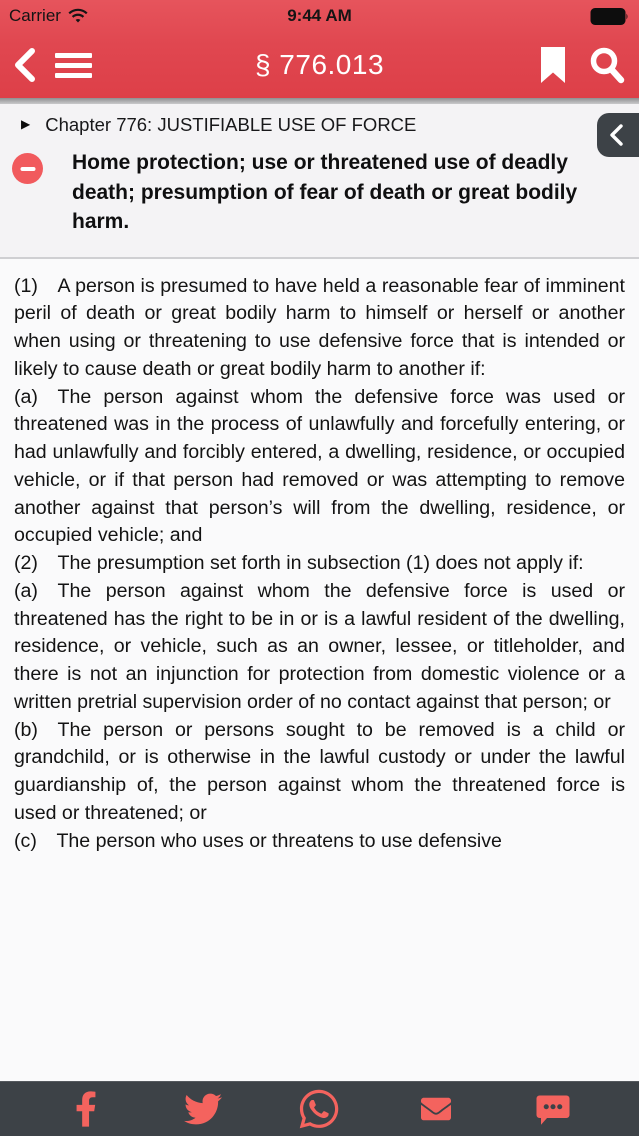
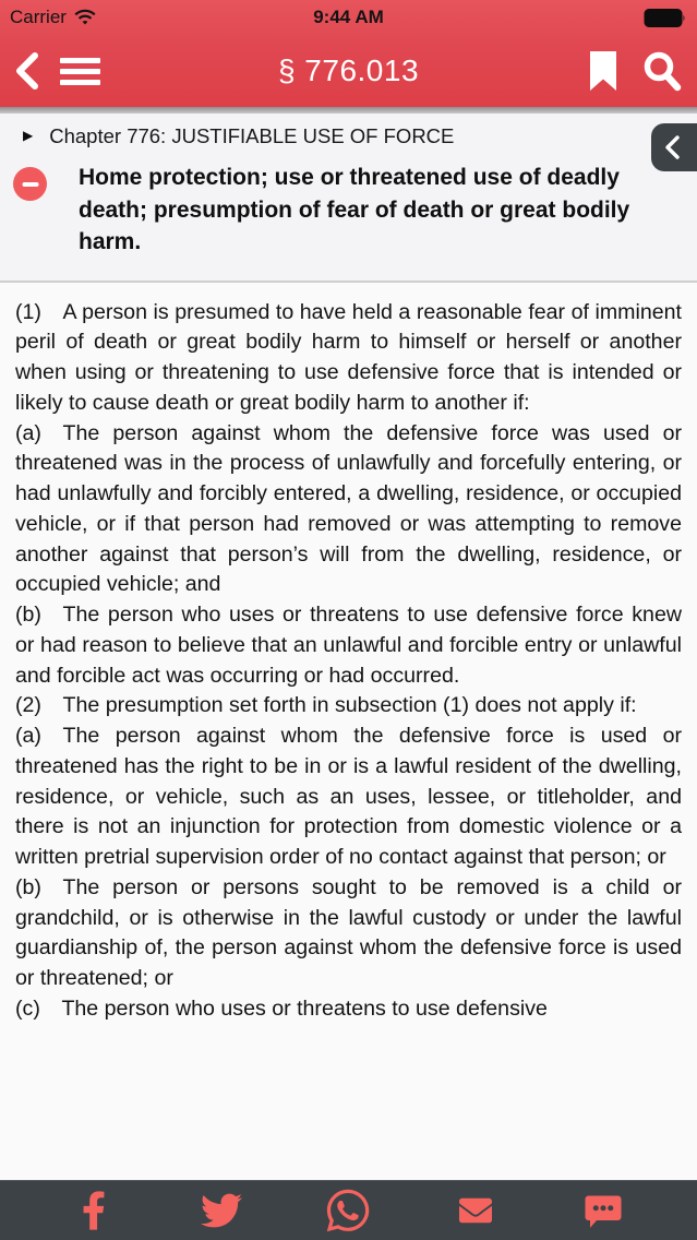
  Carrier
  9:44 AM
  § 776.013
  ▶
  Chapter 776: JUSTIFIABLE USE OF FORCE
  Home protection; use or threatened use of deadly death; presumption of fear of death or great bodily harm.
  (1) A person is presumed to have held a reasonable fear of imminent peril of death or great bodily harm to himself or herself or another when using or threatening to use defensive force that is intended or likely to cause death or great bodily harm to another if:
  (a) The person against whom the defensive force was used or threatened was in the process of unlawfully and forcefully entering, or had unlawfully and forcibly entered, a dwelling, residence, or occupied vehicle, or if that person had removed or was attempting to remove another against that person’s will from the dwelling, residence, or occupied vehicle; and
+ (b) The person who uses or threatens to use defensive force knew or had reason to believe that an unlawful and forcible entry or unlawful and forcible act was occurring or had occurred.
  (2) The presumption set forth in subsection (1) does not apply if:
- (a) The person against whom the defensive force is used or threatened has the right to be in or is a lawful resident of the dwelling, residence, or vehicle, such as an owner, lessee, or titleholder, and there is not an injunction for protection from domestic violence or a written pretrial supervision order of no contact against that person; or
+ (a) The person against whom the defensive force is used or threatened has the right to be in or is a lawful resident of the dwelling, residence, or vehicle, such as an uses, lessee, or titleholder, and there is not an injunction for protection from domestic violence or a written pretrial supervision order of no contact against that person; or
- (b) The person or persons sought to be removed is a child or grandchild, or is otherwise in the lawful custody or under the lawful guardianship of, the person against whom the threatened force is used or threatened; or
+ (b) The person or persons sought to be removed is a child or grandchild, or is otherwise in the lawful custody or under the lawful guardianship of, the person against whom the defensive force is used or threatened; or
  (c) The person who uses or threatens to use defensive
